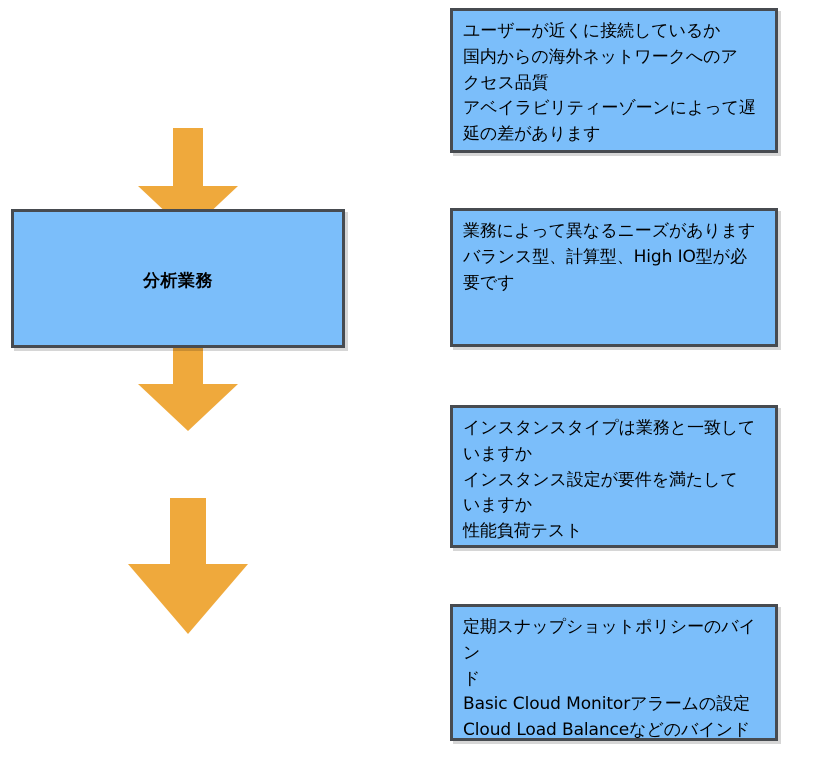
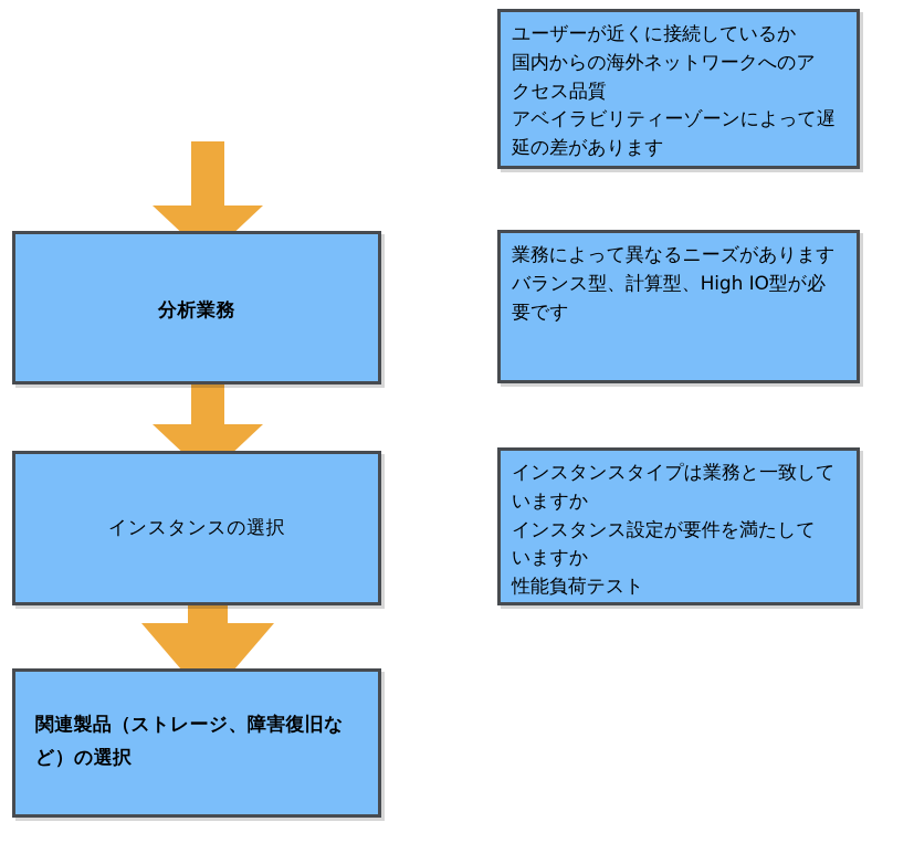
  分析業務
+ インスタンスの選択
+ 関連製品（ストレージ、障害復旧な
+ ど）の選択
  ユーザーが近くに接続しているか
  国内からの海外ネットワークへのア
  クセス品質
  アベイラビリティーゾーンによって遅
  延の差があります
  業務によって異なるニーズがあります
  バランス型、計算型、High IO型が必
  要です
  インスタンスタイプは業務と一致して
  いますか
  インスタンス設定が要件を満たして
  いますか
  性能負荷テスト
- 定期スナップショットポリシーのバイン
- ド
- Basic Cloud Monitorアラームの設定
- Cloud Load Balanceなどのバインド
